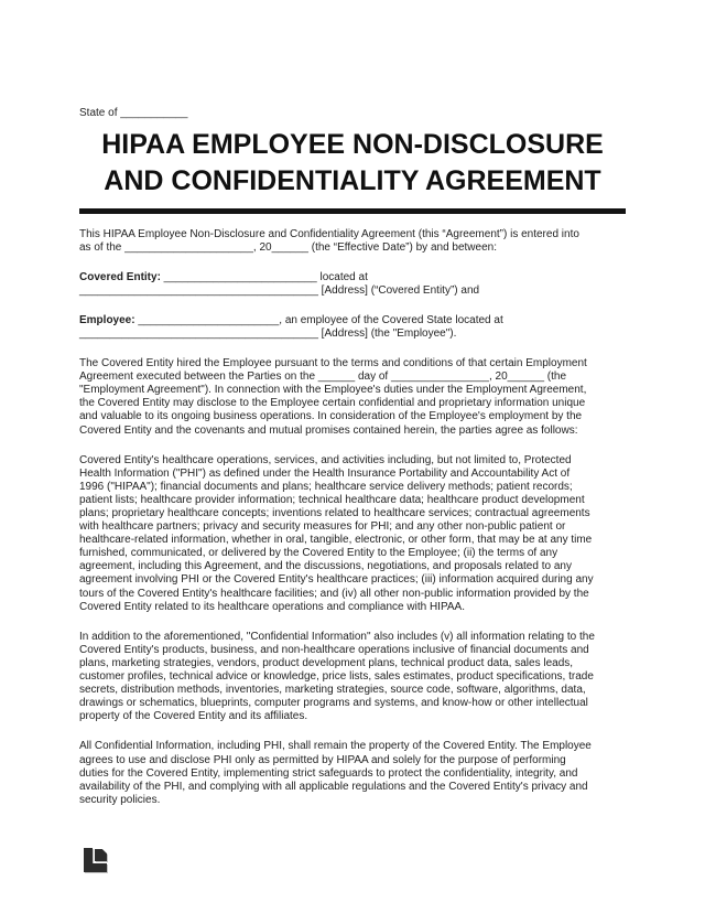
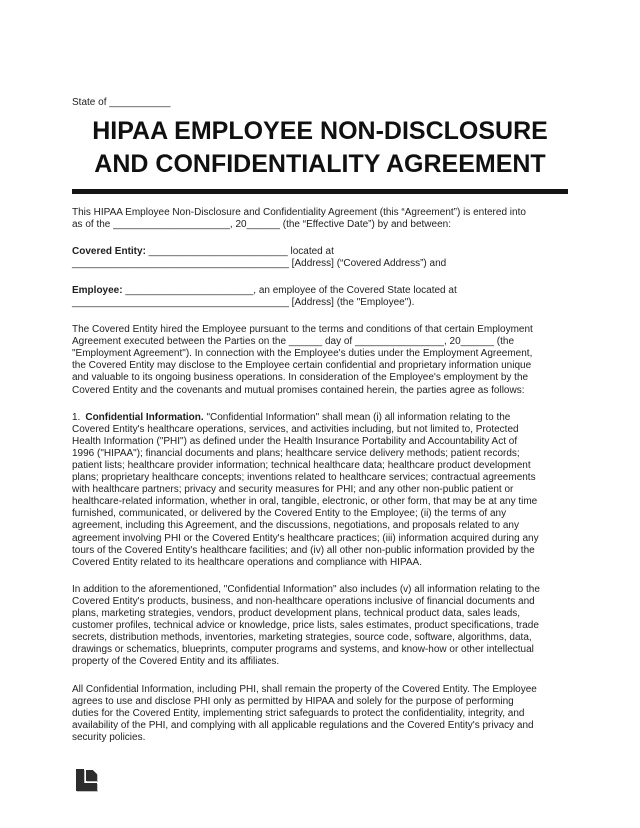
  State of ___________
  HIPAA EMPLOYEE NON-DISCLOSURE
  AND CONFIDENTIALITY AGREEMENT
  This HIPAA Employee Non-Disclosure and Confidentiality Agreement (this “Agreement”) is entered into
  as of the _____________________, 20______ (the “Effective Date”) by and between:
  Covered Entity: _________________________ located at
- _______________________________________ [Address] (“Covered Entity”) and
+ _______________________________________ [Address] (“Covered Address”) and
  Employee: _______________________, an employee of the Covered State located at
  _______________________________________ [Address] (the "Employee").
  The Covered Entity hired the Employee pursuant to the terms and conditions of that certain Employment
  Agreement executed between the Parties on the ______ day of ________________, 20______ (the
  "Employment Agreement"). In connection with the Employee's duties under the Employment Agreement,
  the Covered Entity may disclose to the Employee certain confidential and proprietary information unique
  and valuable to its ongoing business operations. In consideration of the Employee's employment by the
  Covered Entity and the covenants and mutual promises contained herein, the parties agree as follows:
+ 1. Confidential Information. "Confidential Information" shall mean (i) all information relating to the
  Covered Entity's healthcare operations, services, and activities including, but not limited to, Protected
  Health Information ("PHI") as defined under the Health Insurance Portability and Accountability Act of
  1996 ("HIPAA"); financial documents and plans; healthcare service delivery methods; patient records;
  patient lists; healthcare provider information; technical healthcare data; healthcare product development
  plans; proprietary healthcare concepts; inventions related to healthcare services; contractual agreements
  with healthcare partners; privacy and security measures for PHI; and any other non-public patient or
  healthcare-related information, whether in oral, tangible, electronic, or other form, that may be at any time
  furnished, communicated, or delivered by the Covered Entity to the Employee; (ii) the terms of any
  agreement, including this Agreement, and the discussions, negotiations, and proposals related to any
  agreement involving PHI or the Covered Entity's healthcare practices; (iii) information acquired during any
  tours of the Covered Entity's healthcare facilities; and (iv) all other non-public information provided by the
  Covered Entity related to its healthcare operations and compliance with HIPAA.
  In addition to the aforementioned, "Confidential Information" also includes (v) all information relating to the
  Covered Entity's products, business, and non-healthcare operations inclusive of financial documents and
  plans, marketing strategies, vendors, product development plans, technical product data, sales leads,
  customer profiles, technical advice or knowledge, price lists, sales estimates, product specifications, trade
  secrets, distribution methods, inventories, marketing strategies, source code, software, algorithms, data,
  drawings or schematics, blueprints, computer programs and systems, and know-how or other intellectual
  property of the Covered Entity and its affiliates.
  All Confidential Information, including PHI, shall remain the property of the Covered Entity. The Employee
  agrees to use and disclose PHI only as permitted by HIPAA and solely for the purpose of performing
  duties for the Covered Entity, implementing strict safeguards to protect the confidentiality, integrity, and
  availability of the PHI, and complying with all applicable regulations and the Covered Entity's privacy and
  security policies.
